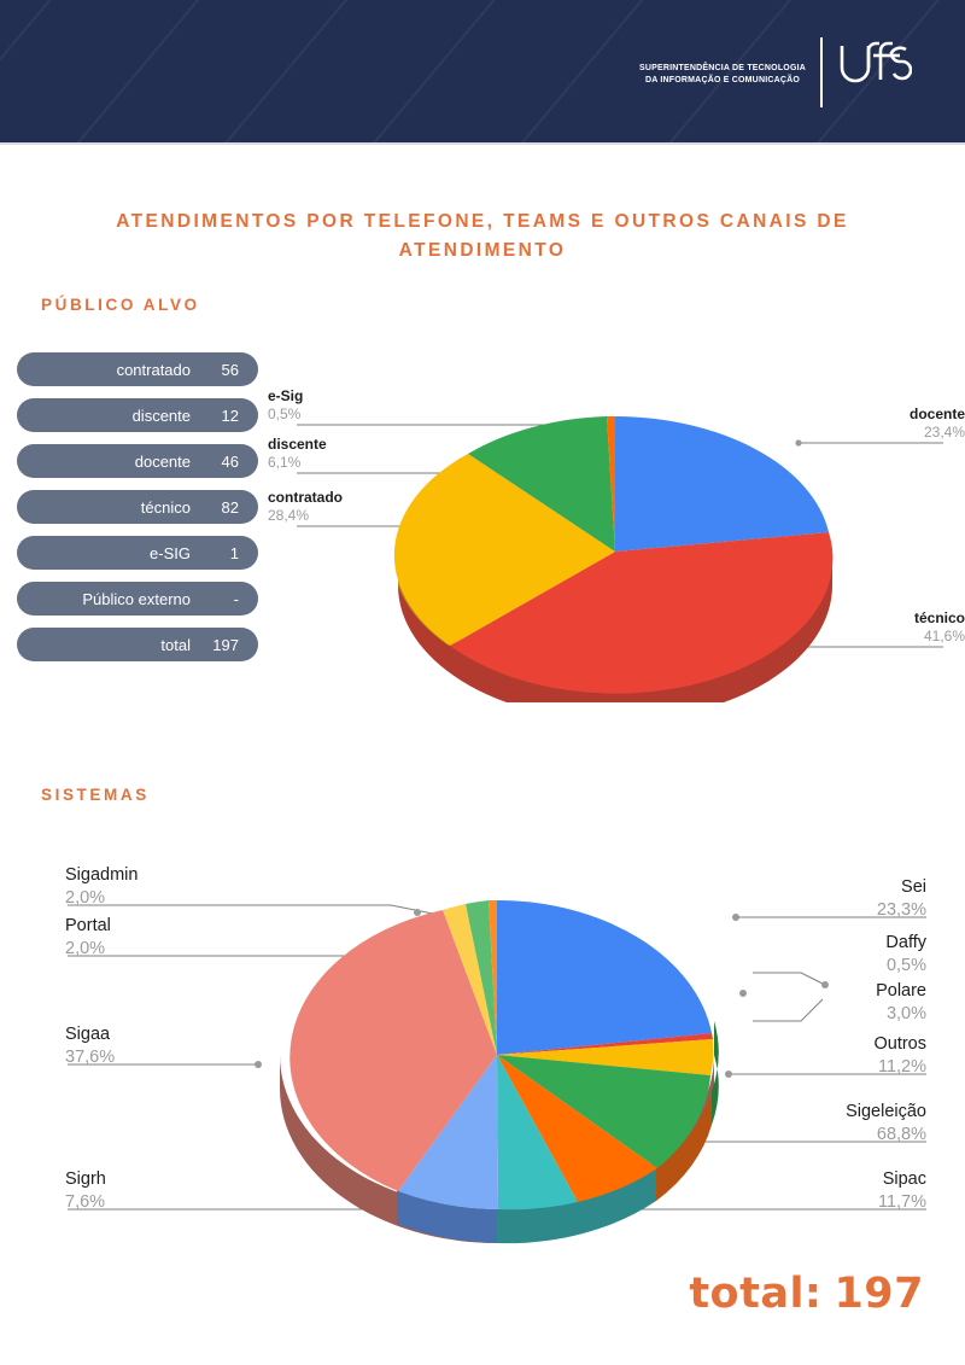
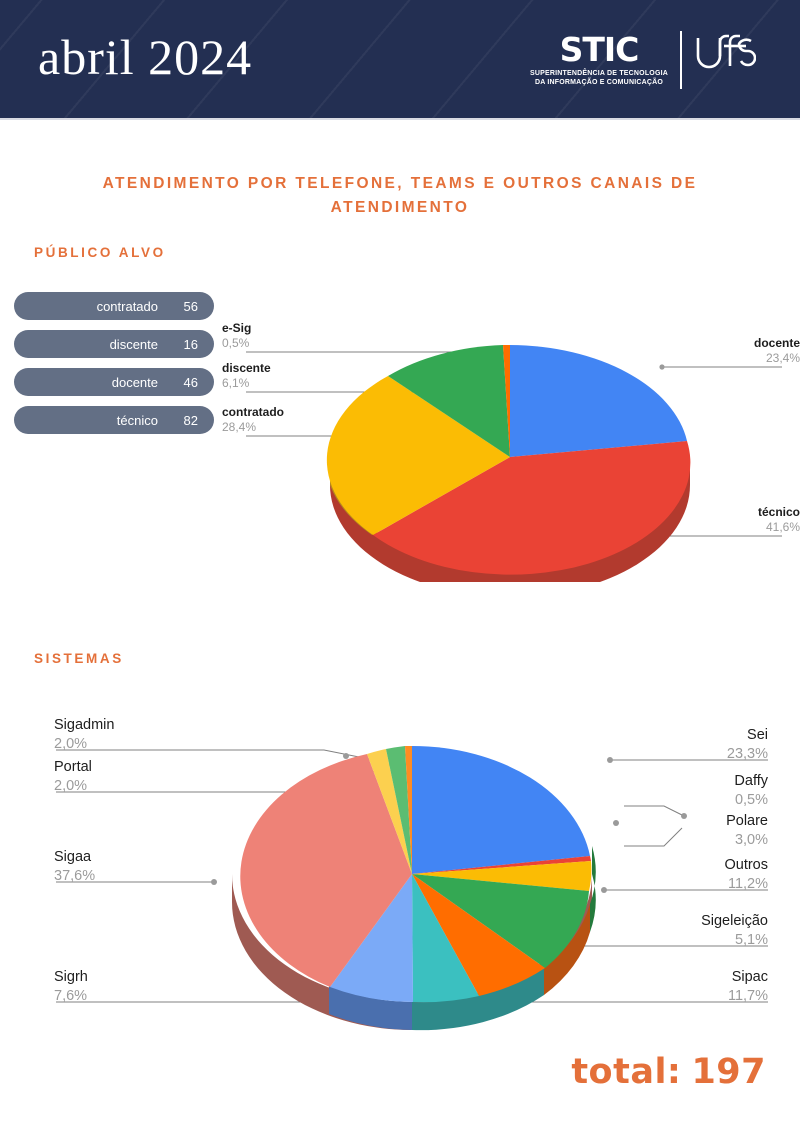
+ abril 2024
+ STIC
- ATENDIMENTOS POR TELEFONE, TEAMS E OUTROS CANAIS DE ATENDIMENTO
+ ATENDIMENTO POR TELEFONE, TEAMS E OUTROS CANAIS DE ATENDIMENTO
  PÚBLICO ALVO
  SISTEMAS
  contratado
  56
  discente
- 12
+ 16
  docente
  46
  técnico
  82
- e-SIG
- 1
- Público externo
- -
- total
- 197
  e-Sig
  0,5%
  discente
  6,1%
  contratado
  28,4%
  docente
  23,4%
  técnico
  41,6%
  Sigadmin
  2,0%
  Portal
  2,0%
  Sigaa
  37,6%
  Sigrh
  7,6%
  Sei
  23,3%
  Daffy
  0,5%
  Polare
  3,0%
  Outros
  11,2%
  Sigeleição
- 68,8%
+ 5,1%
  Sipac
  11,7%
  total: 197
